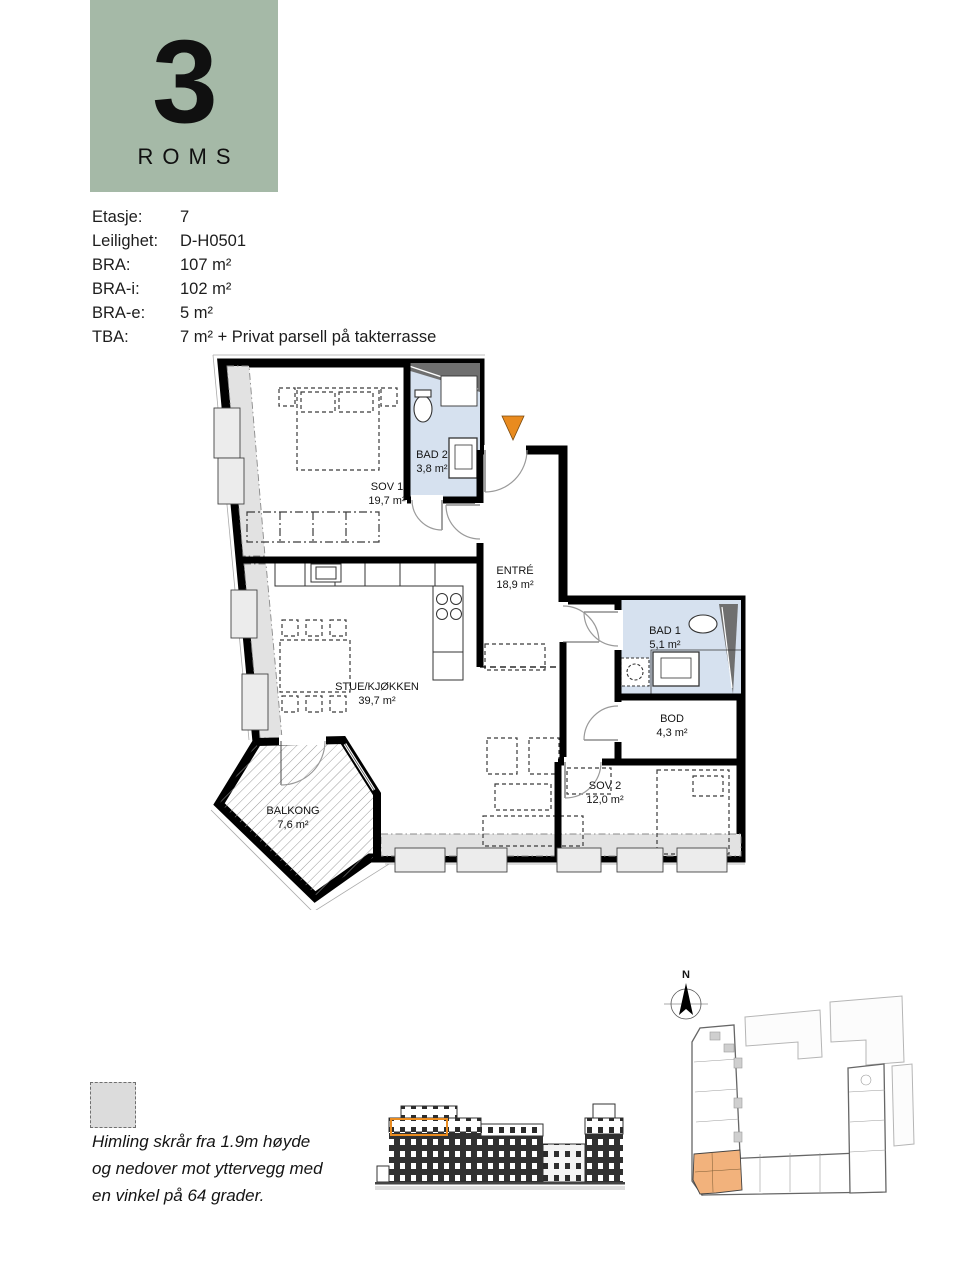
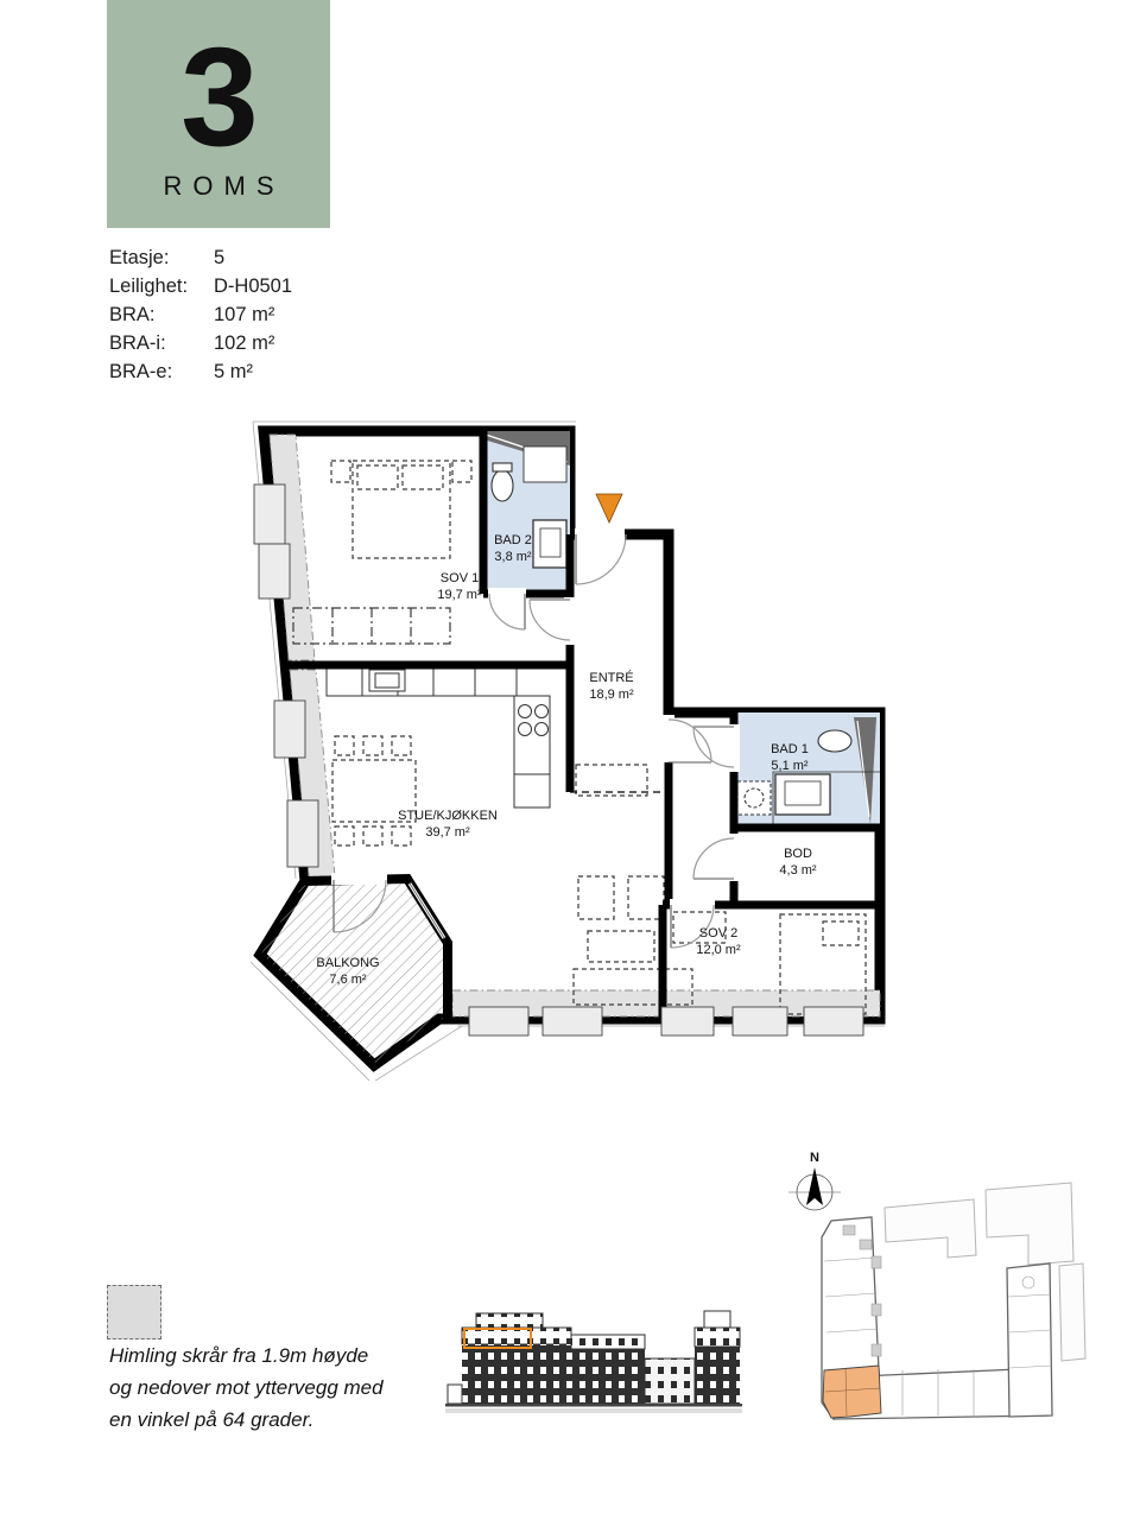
  3
  ROMS
  Etasje:
- 7
+ 5
  Leilighet:
  D-H0501
  BRA:
  107 m²
  BRA-i:
  102 m²
  BRA-e:
  5 m²
- TBA:
- 7 m² + Privat parsell på takterrasse
  SOV 1
  19,7 m²
  BAD 2
  3,8 m²
  ENTRÉ
  18,9 m²
  BAD 1
  5,1 m²
  BOD
  4,3 m²
  SOV 2
  12,0 m²
  STUE/KJØKKEN
  39,7 m²
  BALKONG
  7,6 m²
  Himling skrår fra 1.9m høyde
  og nedover mot yttervegg med
  en vinkel på 64 grader.
  N
